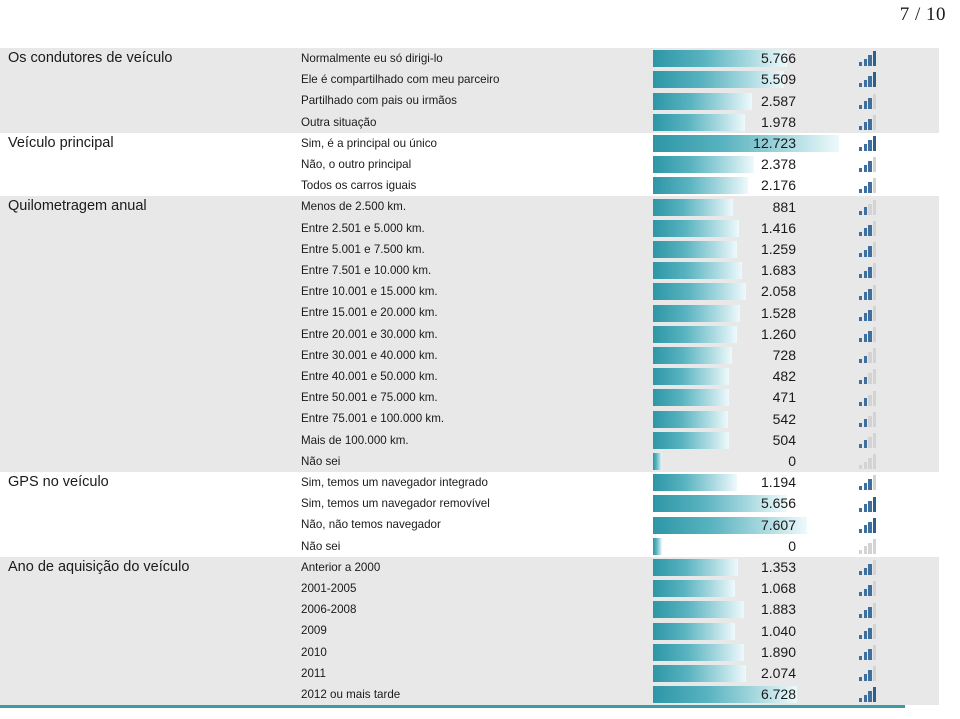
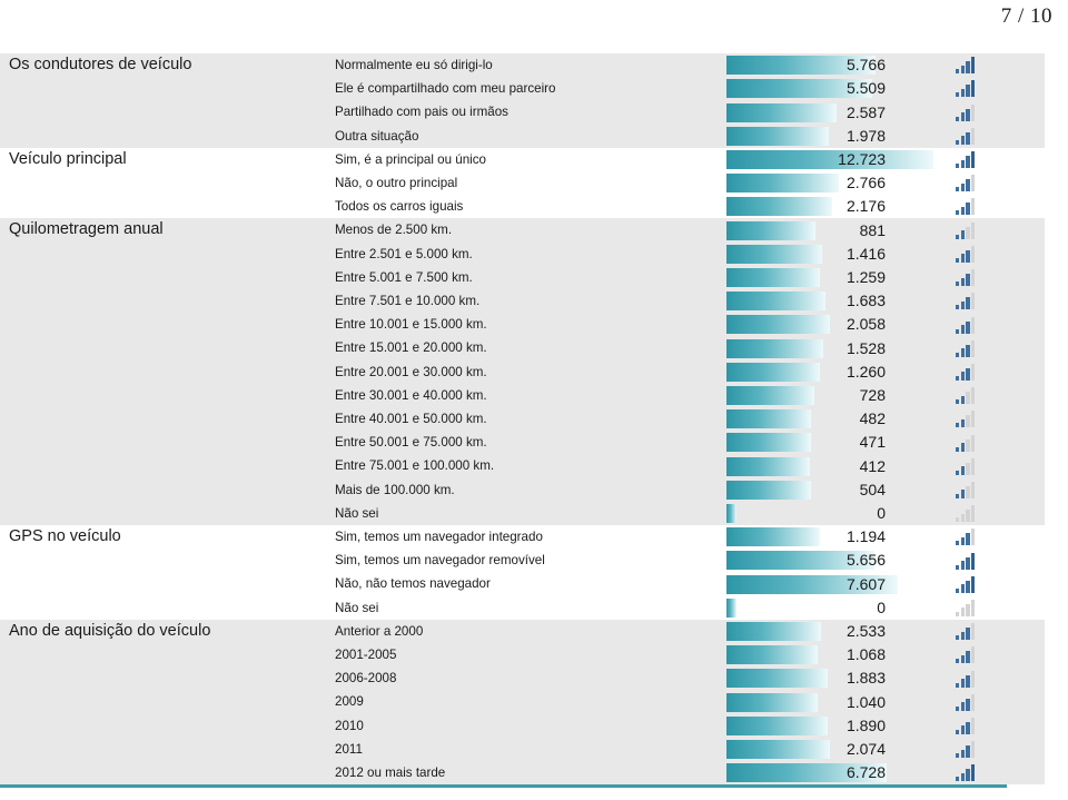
  7 / 10
  Os condutores de veículo	Normalmente eu só dirigi-lo	5.766
  	Ele é compartilhado com meu parceiro	5.509
  	Partilhado com pais ou irmãos	2.587
  	Outra situação	1.978
  Veículo principal	Sim, é a principal ou único	12.723
- 	Não, o outro principal	2.378
+ 	Não, o outro principal	2.766
  	Todos os carros iguais	2.176
  Quilometragem anual	Menos de 2.500 km.	881
  	Entre 2.501 e 5.000 km.	1.416
  	Entre 5.001 e 7.500 km.	1.259
  	Entre 7.501 e 10.000 km.	1.683
  	Entre 10.001 e 15.000 km.	2.058
  	Entre 15.001 e 20.000 km.	1.528
  	Entre 20.001 e 30.000 km.	1.260
  	Entre 30.001 e 40.000 km.	728
  	Entre 40.001 e 50.000 km.	482
  	Entre 50.001 e 75.000 km.	471
- 	Entre 75.001 e 100.000 km.	542
+ 	Entre 75.001 e 100.000 km.	412
  	Mais de 100.000 km.	504
  	Não sei	0
  GPS no veículo	Sim, temos um navegador integrado	1.194
  	Sim, temos um navegador removível	5.656
  	Não, não temos navegador	7.607
  	Não sei	0
- Ano de aquisição do veículo	Anterior a 2000	1.353
+ Ano de aquisição do veículo	Anterior a 2000	2.533
  	2001-2005	1.068
  	2006-2008	1.883
  	2009	1.040
  	2010	1.890
  	2011	2.074
  	2012 ou mais tarde	6.728
